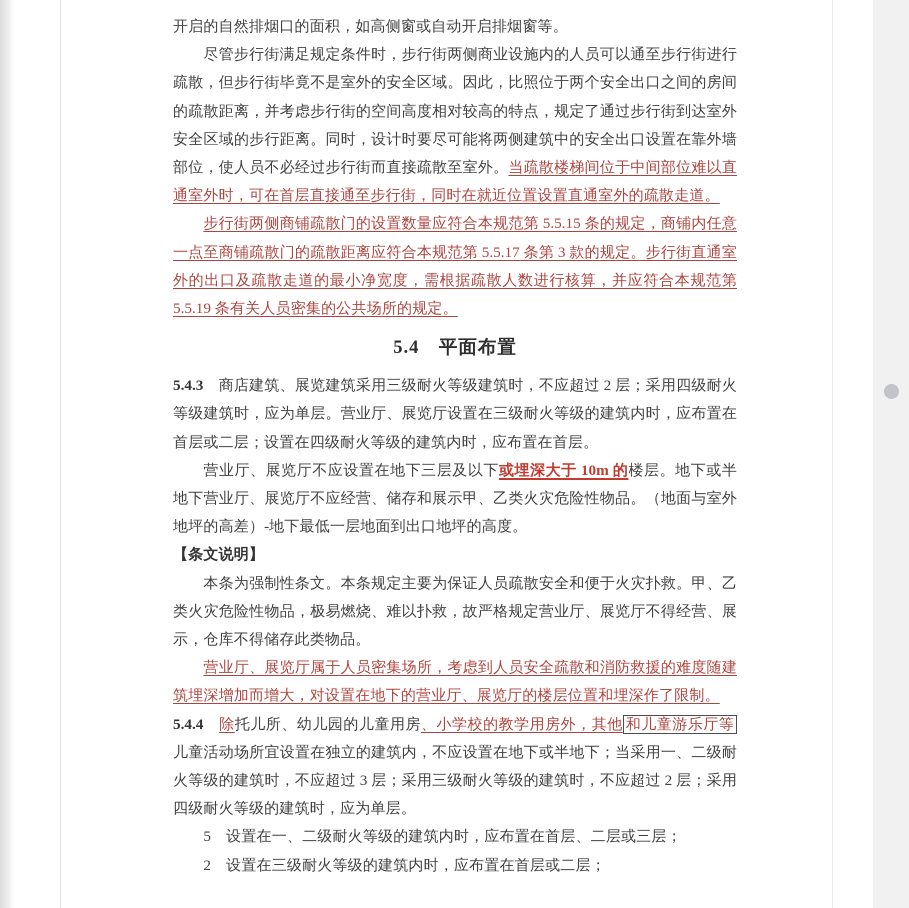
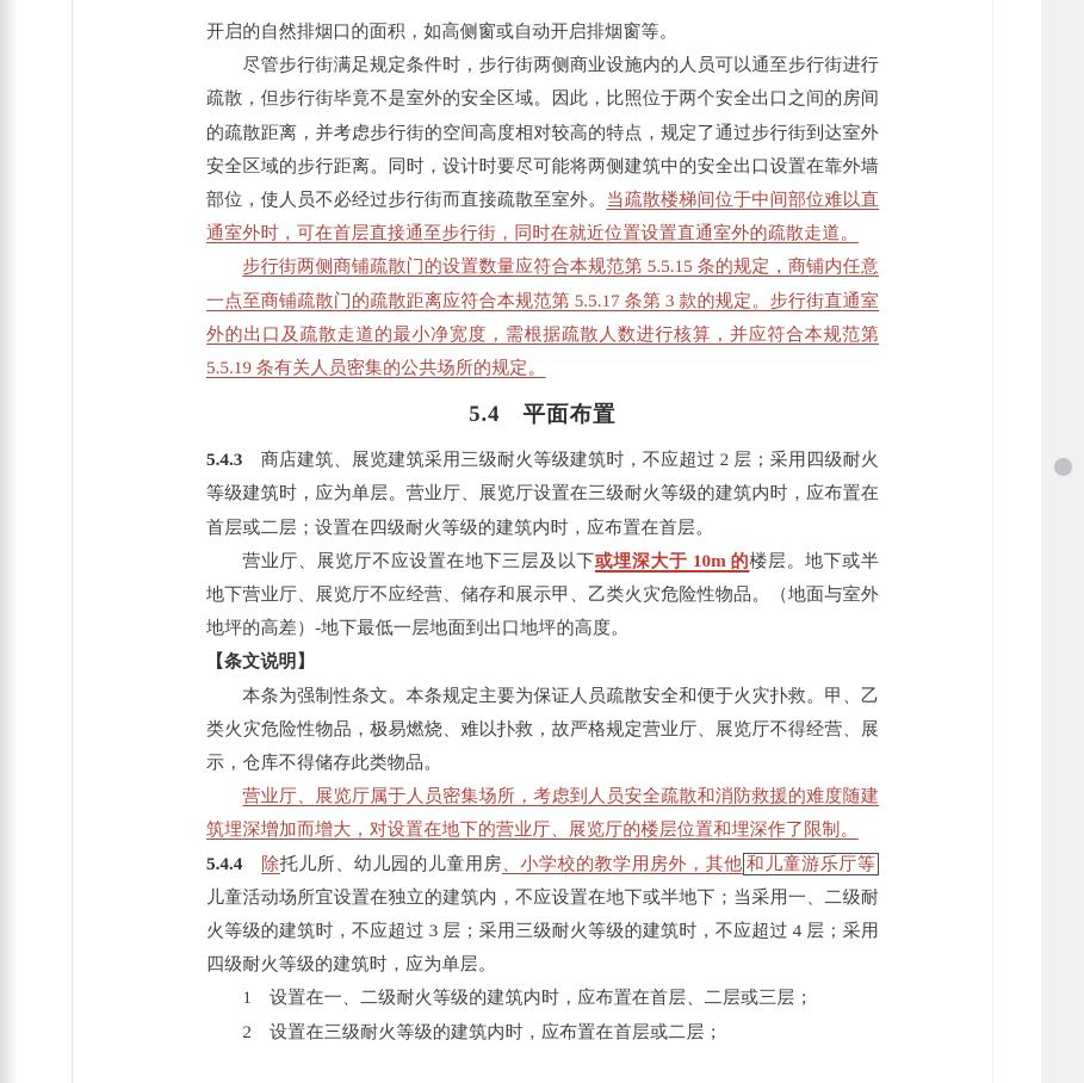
  开启的自然排烟口的面积，如高侧窗或自动开启排烟窗等。
  尽管步行街满足规定条件时，步行街两侧商业设施内的人员可以通至步行街进行疏散，但步行街毕竟不是室外的安全区域。因此，比照位于两个安全出口之间的房间的疏散距离，并考虑步行街的空间高度相对较高的特点，规定了通过步行街到达室外安全区域的步行距离。同时，设计时要尽可能将两侧建筑中的安全出口设置在靠外墙部位，使人员不必经过步行街而直接疏散至室外。当疏散楼梯间位于中间部位难以直通室外时，可在首层直接通至步行街，同时在就近位置设置直通室外的疏散走道。
  步行街两侧商铺疏散门的设置数量应符合本规范第 5.5.15 条的规定，商铺内任意一点至商铺疏散门的疏散距离应符合本规范第 5.5.17 条第 3 款的规定。步行街直通室外的出口及疏散走道的最小净宽度，需根据疏散人数进行核算，并应符合本规范第 5.5.19 条有关人员密集的公共场所的规定。
  5.4 平面布置
  5.4.3 商店建筑、展览建筑采用三级耐火等级建筑时，不应超过 2 层；采用四级耐火等级建筑时，应为单层。营业厅、展览厅设置在三级耐火等级的建筑内时，应布置在首层或二层；设置在四级耐火等级的建筑内时，应布置在首层。
  营业厅、展览厅不应设置在地下三层及以下或埋深大于 10m 的楼层。地下或半地下营业厅、展览厅不应经营、储存和展示甲、乙类火灾危险性物品。（地面与室外地坪的高差）-地下最低一层地面到出口地坪的高度。
  【条文说明】
  本条为强制性条文。本条规定主要为保证人员疏散安全和便于火灾扑救。甲、乙类火灾危险性物品，极易燃烧、难以扑救，故严格规定营业厅、展览厅不得经营、展示，仓库不得储存此类物品。
  营业厅、展览厅属于人员密集场所，考虑到人员安全疏散和消防救援的难度随建筑埋深增加而增大，对设置在地下的营业厅、展览厅的楼层位置和埋深作了限制。
- 5.4.4 除托儿所、幼儿园的儿童用房、小学校的教学用房外，其他 和儿童游乐厅等儿童活动场所宜设置在独立的建筑内，不应设置在地下或半地下；当采用一、二级耐火等级的建筑时，不应超过 3 层；采用三级耐火等级的建筑时，不应超过 2 层；采用四级耐火等级的建筑时，应为单层。
+ 5.4.4 除托儿所、幼儿园的儿童用房、小学校的教学用房外，其他 和儿童游乐厅等儿童活动场所宜设置在独立的建筑内，不应设置在地下或半地下；当采用一、二级耐火等级的建筑时，不应超过 3 层；采用三级耐火等级的建筑时，不应超过 4 层；采用四级耐火等级的建筑时，应为单层。
- 5 设置在一、二级耐火等级的建筑内时，应布置在首层、二层或三层；
+ 1 设置在一、二级耐火等级的建筑内时，应布置在首层、二层或三层；
  2 设置在三级耐火等级的建筑内时，应布置在首层或二层；
